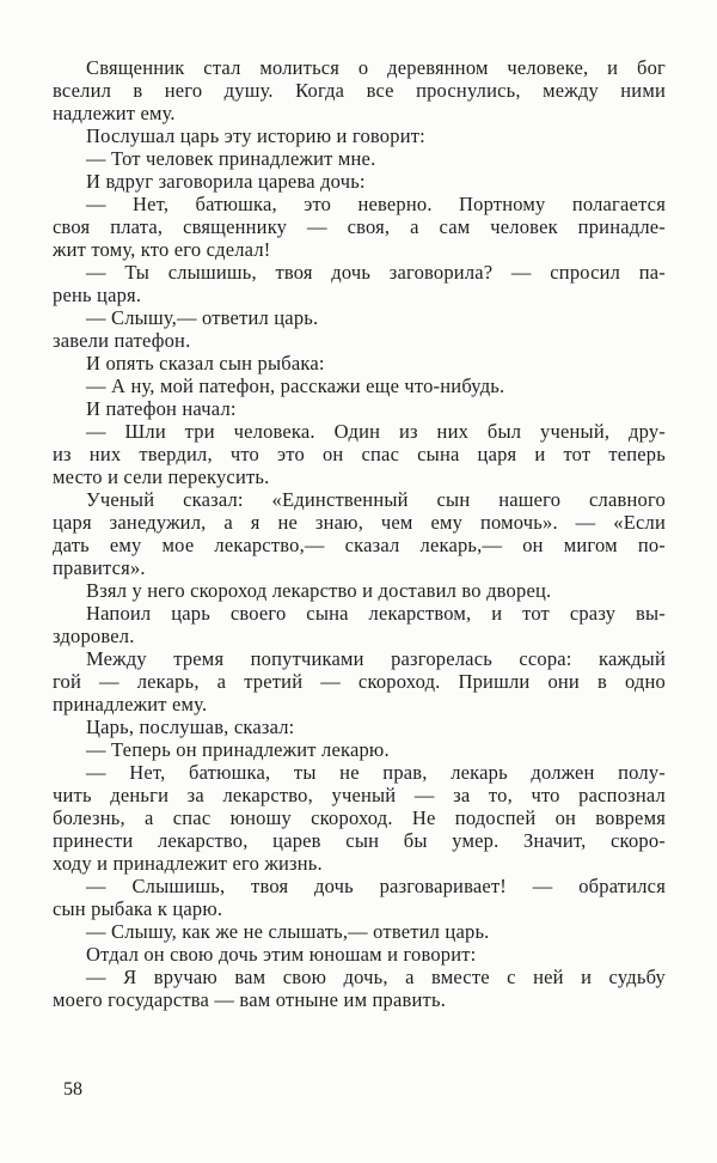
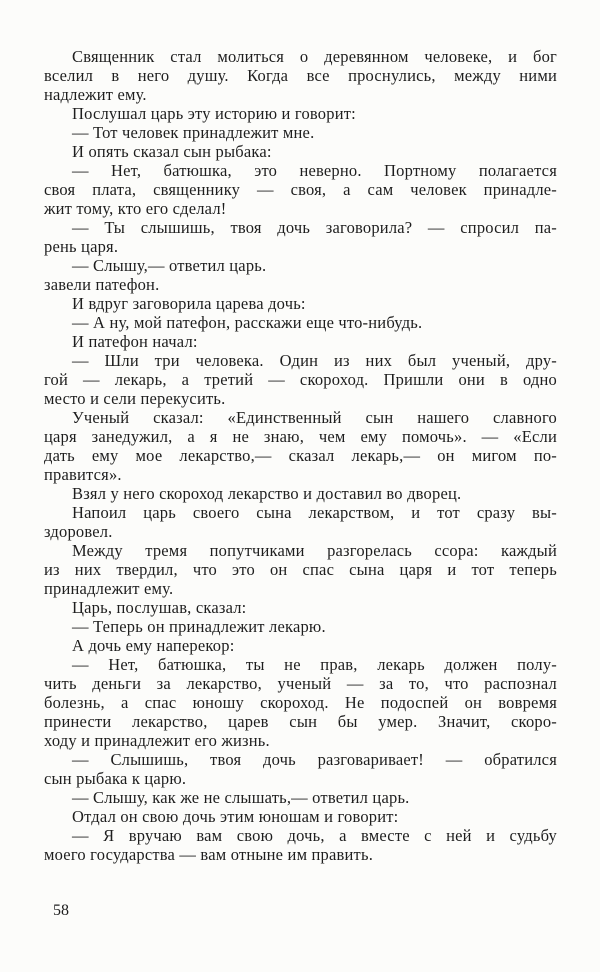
  Священник стал молиться о деревянном человеке, и бог
  вселил в него душу. Когда все проснулись, между ними
  надлежит ему.
  Послушал царь эту историю и говорит:
  — Тот человек принадлежит мне.
- И вдруг заговорила царева дочь:
+ И опять сказал сын рыбака:
  — Нет, батюшка, это неверно. Портному полагается
  своя плата, священнику — своя, а сам человек принадле-
  жит тому, кто его сделал!
  — Ты слышишь, твоя дочь заговорила? — спросил па-
  рень царя.
  — Слышу,— ответил царь.
  завели патефон.
- И опять сказал сын рыбака:
+ И вдруг заговорила царева дочь:
  — А ну, мой патефон, расскажи еще что-нибудь.
  И патефон начал:
  — Шли три человека. Один из них был ученый, дру-
- из них твердил, что это он спас сына царя и тот теперь
+ гой — лекарь, а третий — скороход. Пришли они в одно
  место и сели перекусить.
  Ученый сказал: «Единственный сын нашего славного
  царя занедужил, а я не знаю, чем ему помочь». — «Если
  дать ему мое лекарство,— сказал лекарь,— он мигом по-
  правится».
  Взял у него скороход лекарство и доставил во дворец.
  Напоил царь своего сына лекарством, и тот сразу вы-
  здоровел.
  Между тремя попутчиками разгорелась ссора: каждый
- гой — лекарь, а третий — скороход. Пришли они в одно
+ из них твердил, что это он спас сына царя и тот теперь
  принадлежит ему.
  Царь, послушав, сказал:
  — Теперь он принадлежит лекарю.
+ А дочь ему наперекор:
  — Нет, батюшка, ты не прав, лекарь должен полу-
  чить деньги за лекарство, ученый — за то, что распознал
  болезнь, а спас юношу скороход. Не подоспей он вовремя
  принести лекарство, царев сын бы умер. Значит, скоро-
  ходу и принадлежит его жизнь.
  — Слышишь, твоя дочь разговаривает! — обратился
  сын рыбака к царю.
  — Слышу, как же не слышать,— ответил царь.
  Отдал он свою дочь этим юношам и говорит:
  — Я вручаю вам свою дочь, а вместе с ней и судьбу
  моего государства — вам отныне им править.
  58
